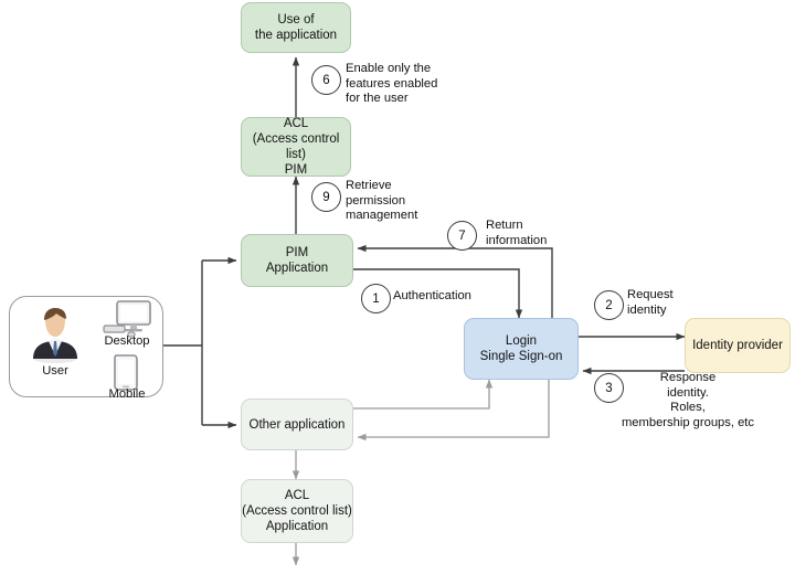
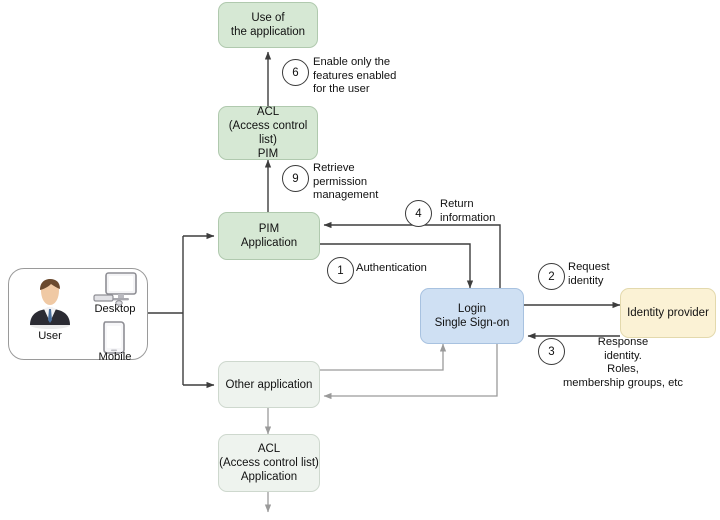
  Use of
  the application
  ACL
  (Access control list)
  PIM
  PIM
  Application
  Other application
  ACL
  (Access control list)
  Application
  Login
  Single Sign-on
  Identity provider
  User
  Desktop
  Mobile
  1
  Authentication
  2
  Request
  identity
  3
  Response
  identity.
  Roles,
  membership groups, etc
- 7
+ 4
  Return
  information
  9
  Retrieve
  permission
  management
  6
  Enable only the
  features enabled
  for the user
